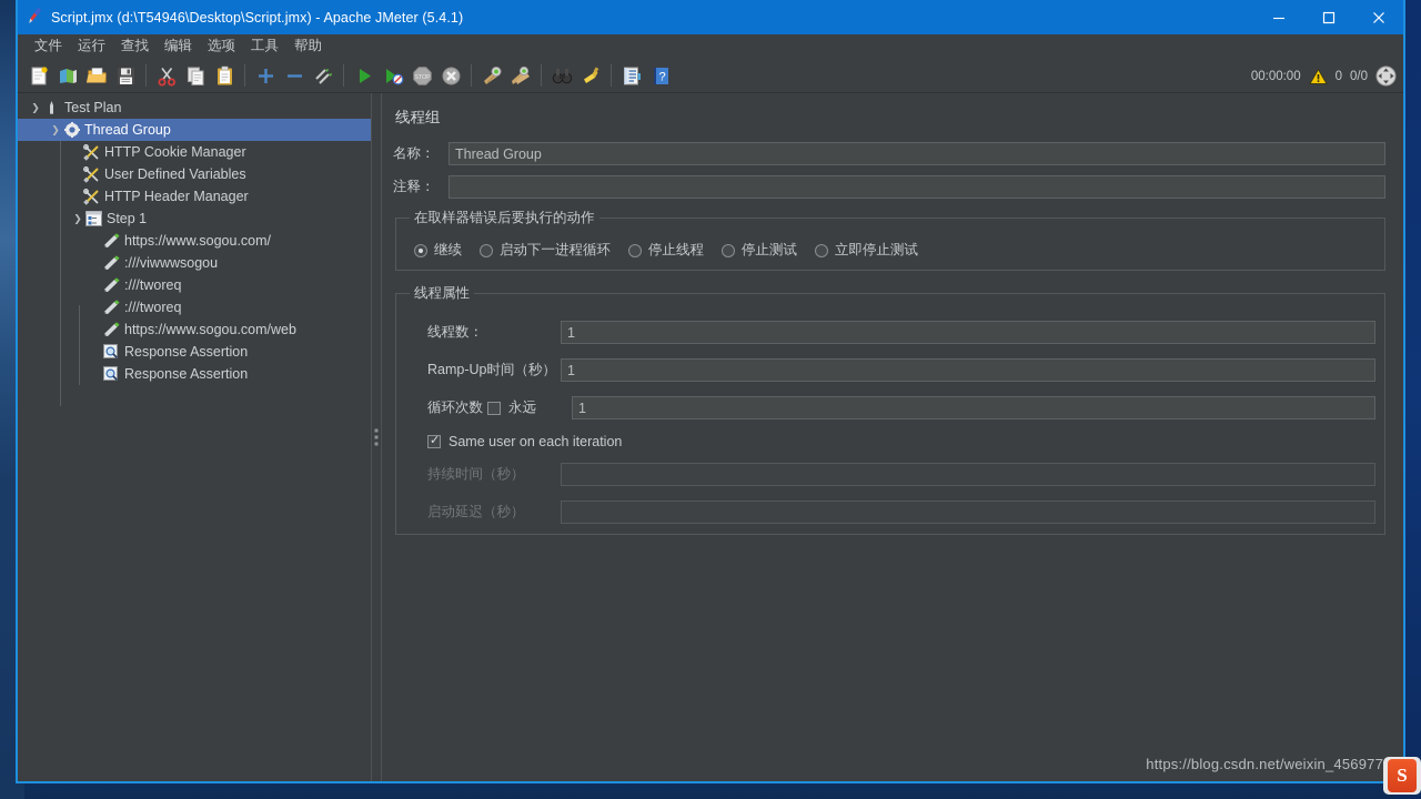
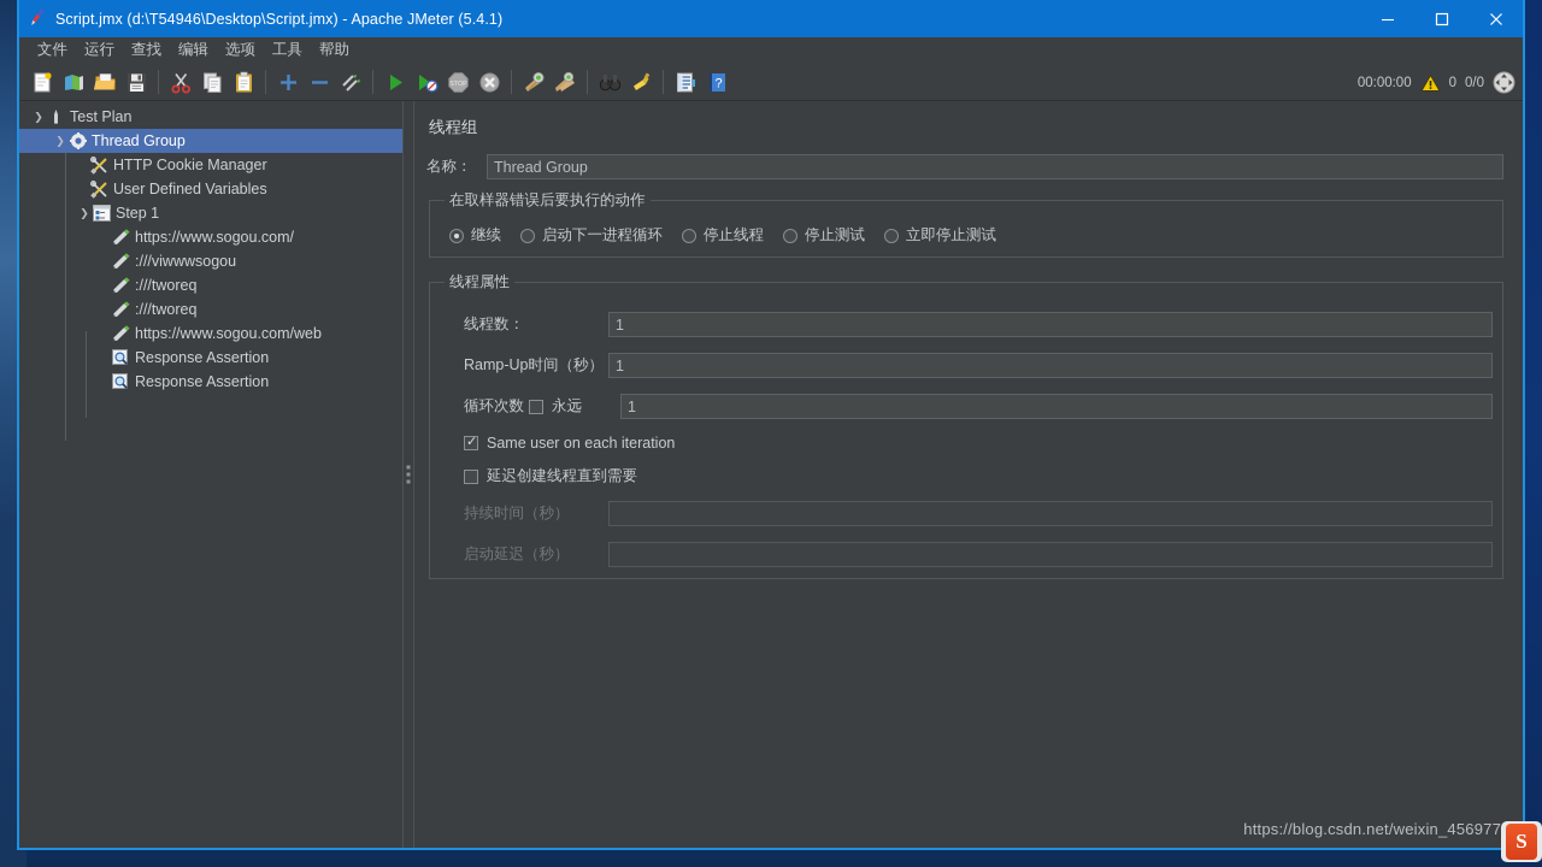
  Script.jmx (d:\T54946\Desktop\Script.jmx) - Apache JMeter (5.4.1)
  文件
  运行
  查找
  编辑
  选项
  工具
  帮助
  ?
  00:00:00
  0
  0/0
  ❯
  Test Plan
  ❯
  Thread Group
  HTTP Cookie Manager
  User Defined Variables
- HTTP Header Manager
  ❯
  Step 1
  https://www.sogou.com/
  :///viwwwsogou
  :///tworeq
  :///tworeq
  https://www.sogou.com/web
  Response Assertion
  Response Assertion
  线程组
  名称：
  Thread Group
- 注释：
  在取样器错误后要执行的动作
  继续
  启动下一进程循环
  停止线程
  停止测试
  立即停止测试
  线程属性
  线程数：
  1
  Ramp-Up时间（秒）
  1
  循环次数
  永远
  1
  Same user on each iteration
+ 延迟创建线程直到需要
  持续时间（秒）
  启动延迟（秒）
  https://blog.csdn.net/weixin_456977
  S
